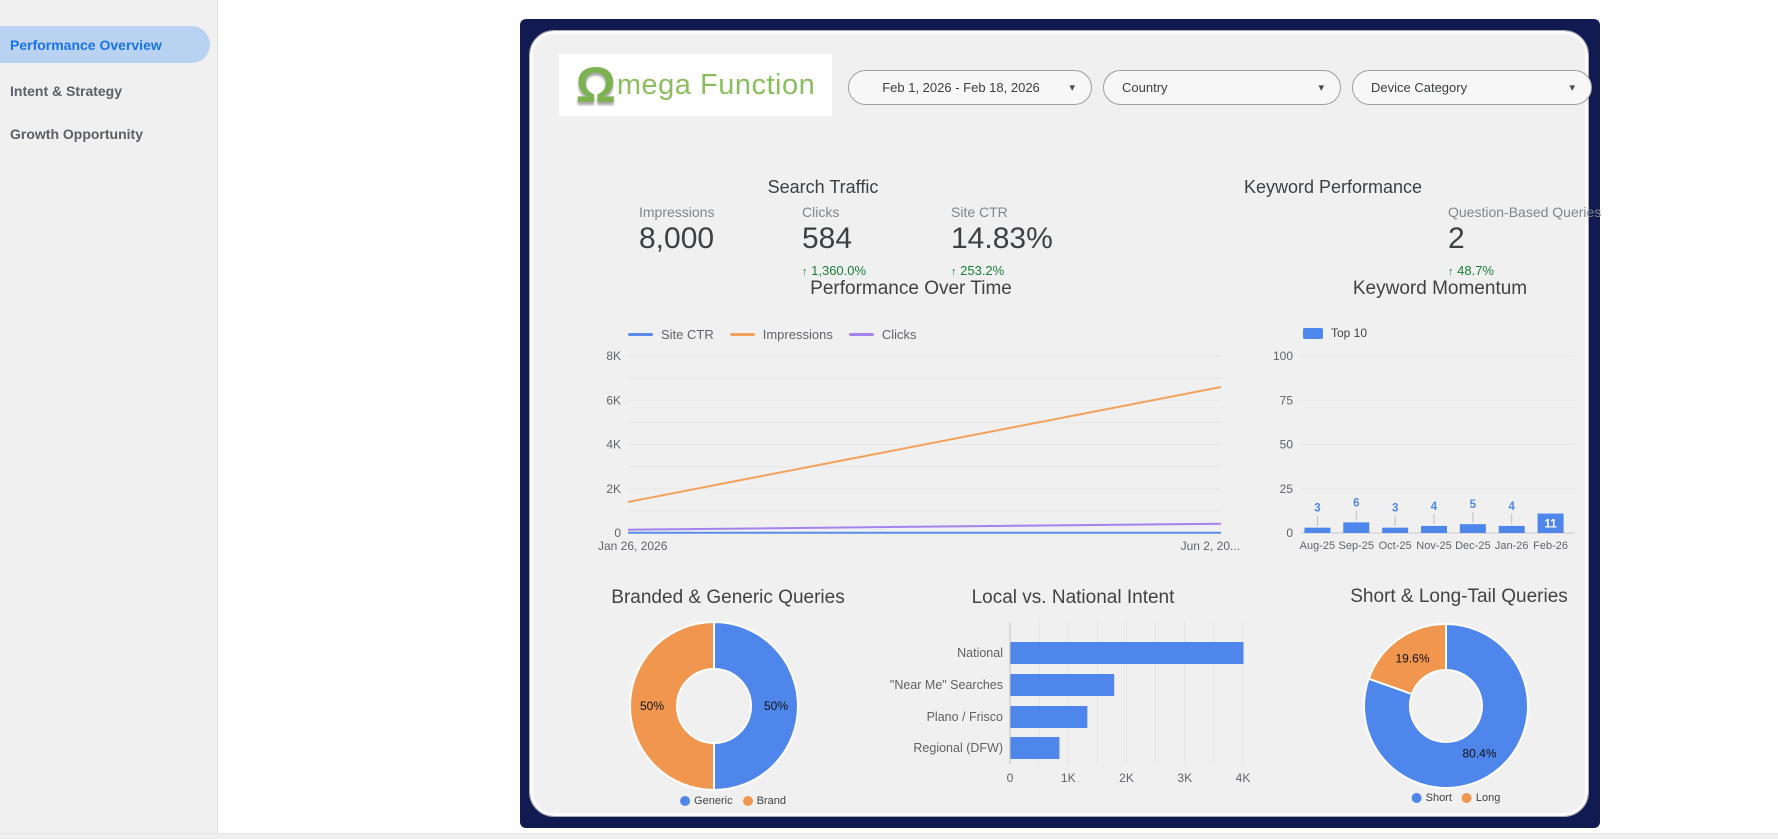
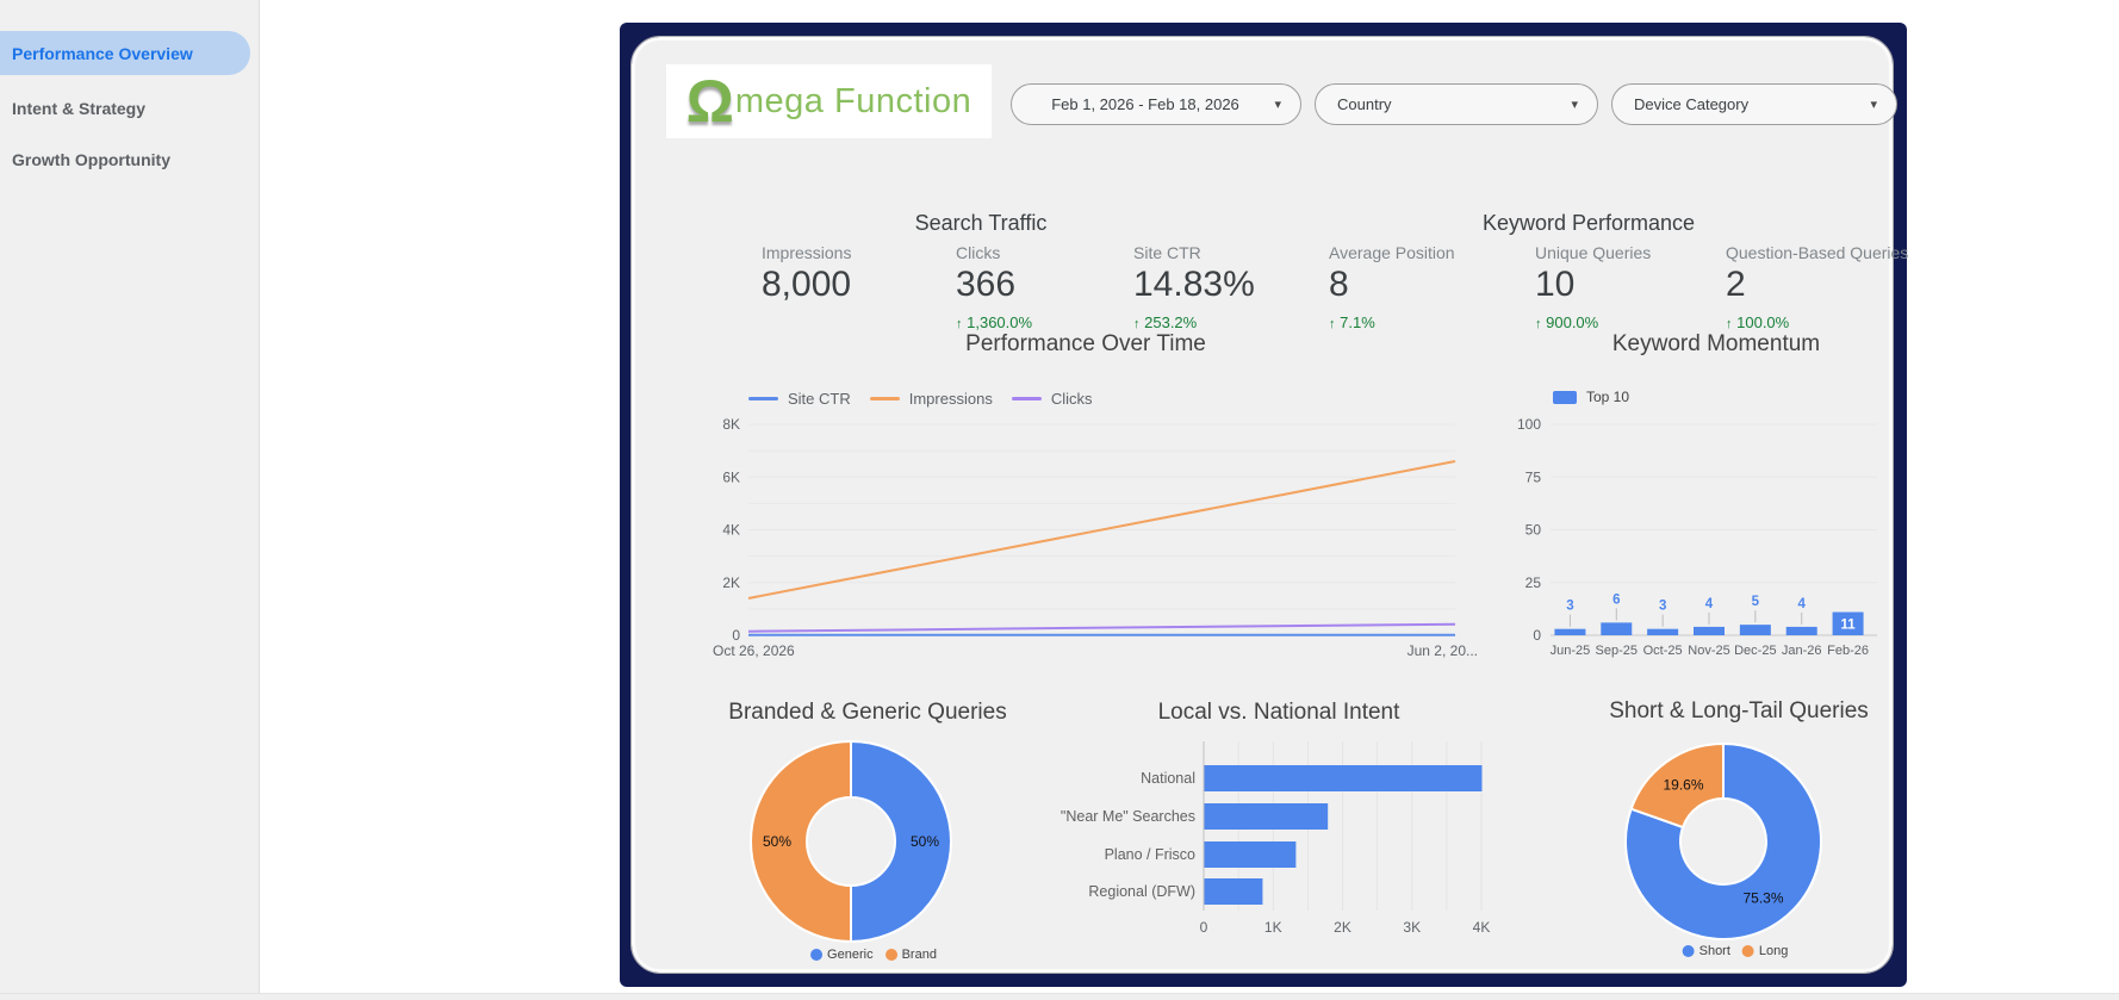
  Performance Overview
  Intent & Strategy
  Growth Opportunity
  Ω
  mega Function
  Feb 1, 2026 - Feb 18, 2026
  ▾
  Country
  ▾
  Device Category
  ▾
  Search Traffic
  Keyword Performance
  Impressions
  8,000
  Clicks
- 584
+ 366
  ↑ 1,360.0%
  Site CTR
  14.83%
  ↑ 253.2%
+ Average Position
+ 8
+ ↑ 7.1%
+ Unique Queries
+ 10
+ ↑ 900.0%
  Question-Based Queries
  2
- ↑ 48.7%
+ ↑ 100.0%
  Performance Over Time
  Site CTR
  Impressions
  Clicks
  0
  2K
  4K
  6K
  8K
- Jan 26, 2026
+ Oct 26, 2026
  Jun 2, 20...
  Keyword Momentum
  Top 10
  0
  25
  50
  75
  100
  3
- Aug-25
+ Jun-25
  6
  Sep-25
  3
  Oct-25
  4
  Nov-25
  5
  Dec-25
  4
  Jan-26
  11
  Feb-26
  Branded & Generic Queries
  50%
  50%
  Generic
  Brand
  Local vs. National Intent
  0
  1K
  2K
  3K
  4K
  National
  "Near Me" Searches
  Plano / Frisco
  Regional (DFW)
  Short & Long-Tail Queries
- 80.4%
+ 75.3%
  19.6%
  Short
  Long
